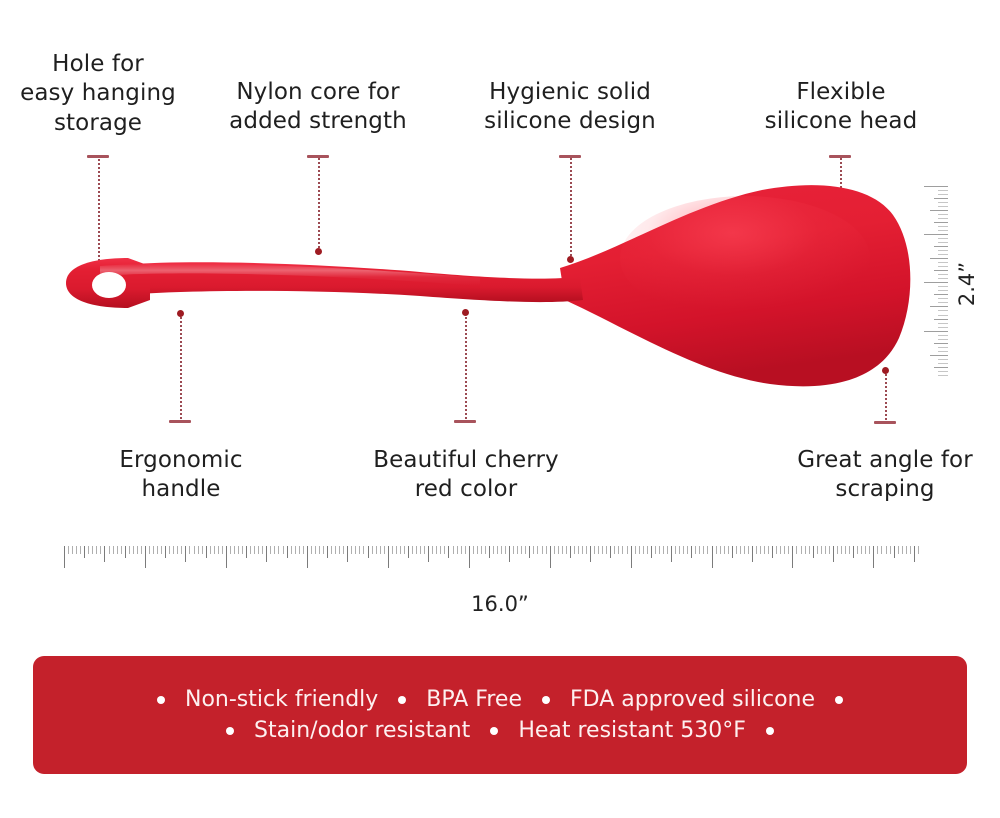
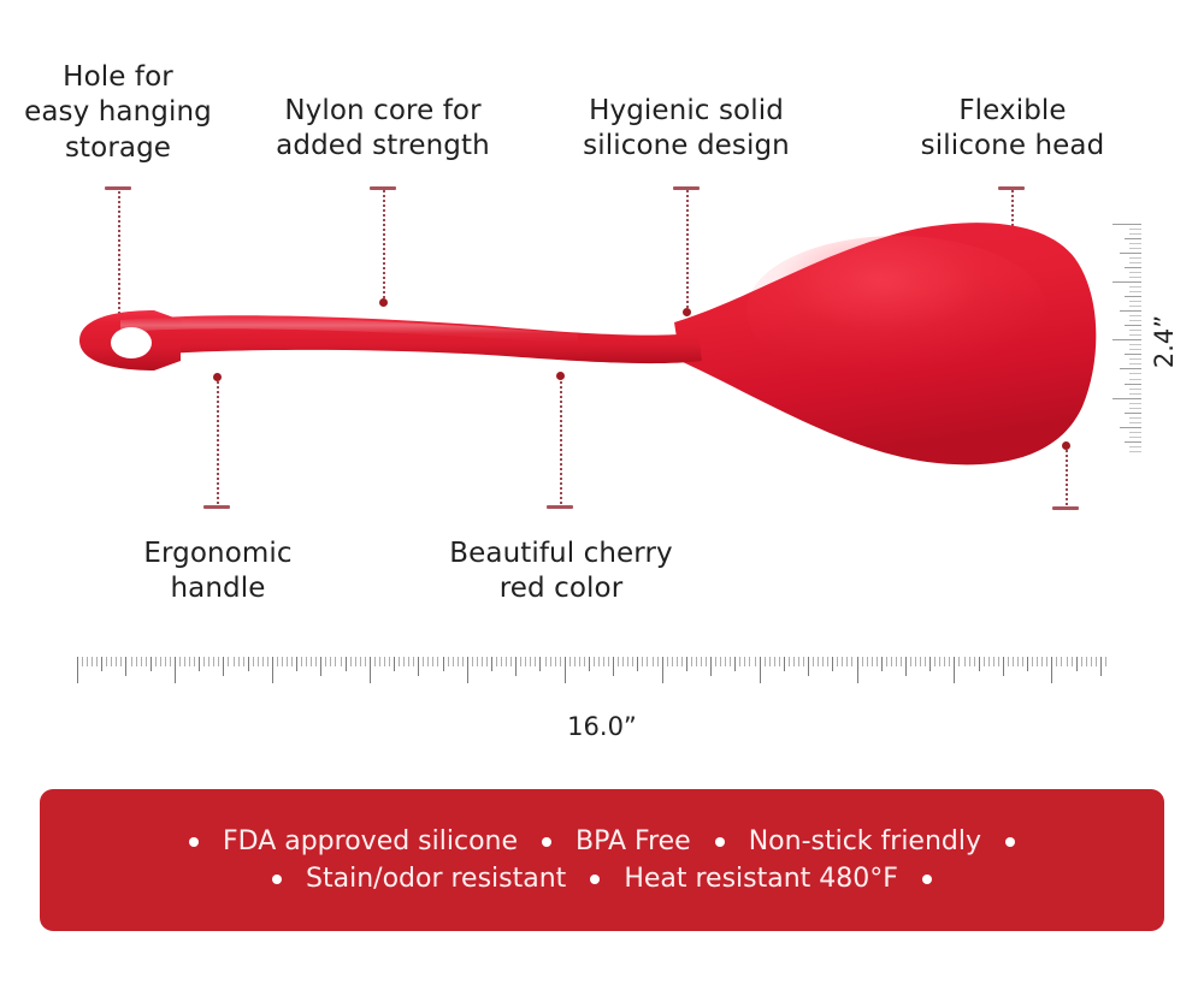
  Hole for
  easy hanging
  storage
  Nylon core for
  added strength
  Hygienic solid
  silicone design
  Flexible
  silicone head
  Ergonomic
  handle
  Beautiful cherry
  red color
- Great angle for
- scraping
  16.0”
- Non-stick friendly
+ FDA approved silicone
  BPA Free
- FDA approved silicone
+ Non-stick friendly
  Stain/odor resistant
- Heat resistant 530°F
+ Heat resistant 480°F
